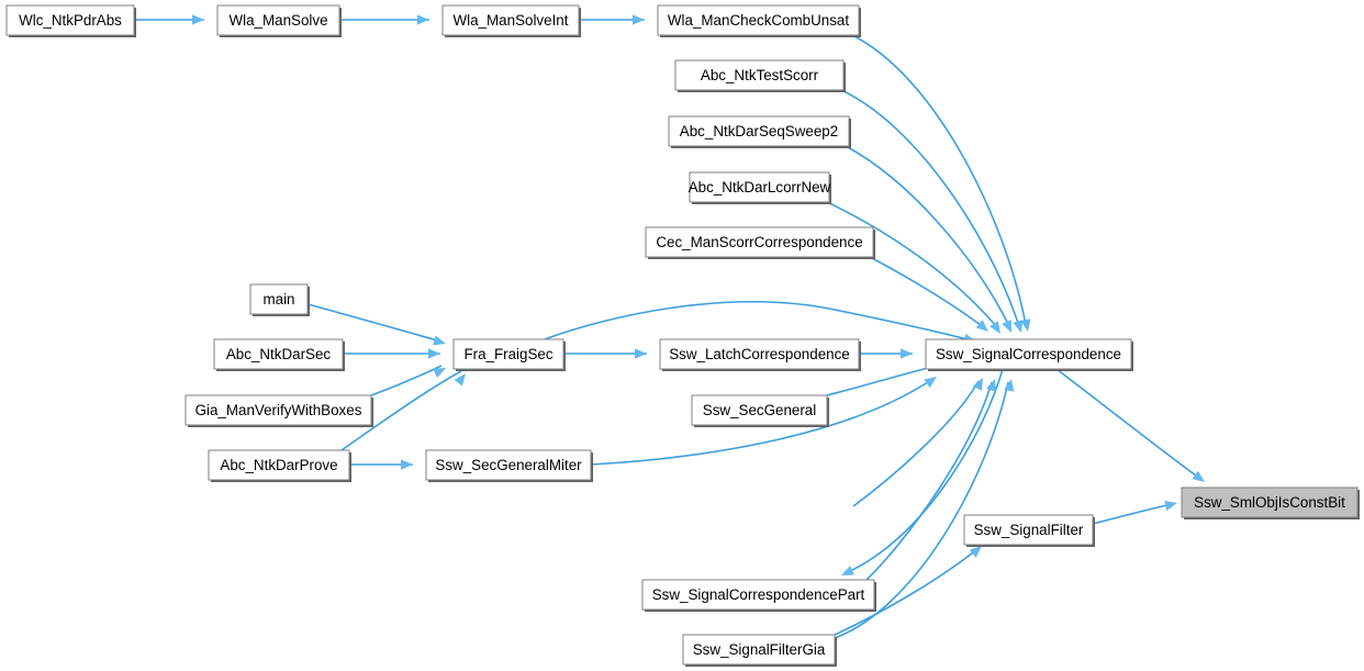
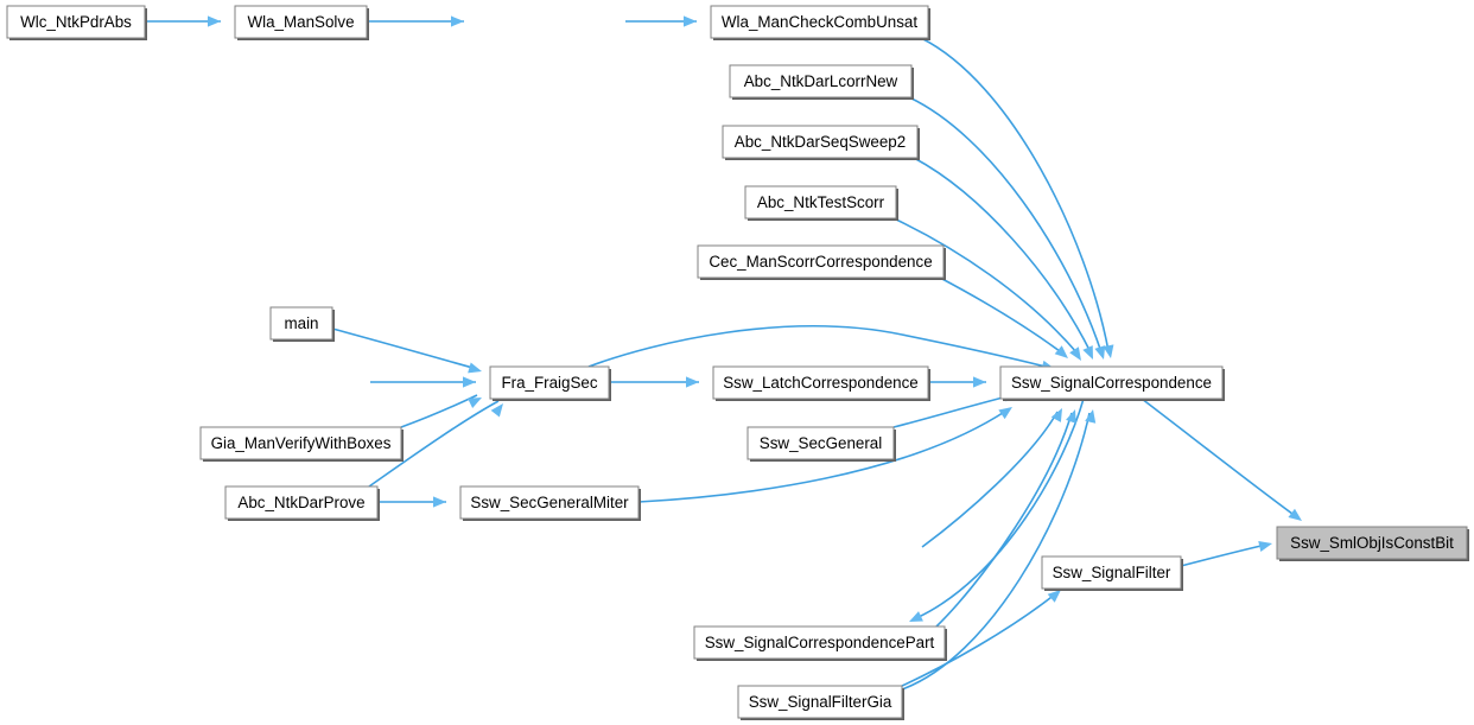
  Wlc_NtkPdrAbs
  Wla_ManSolve
- Wla_ManSolveInt
  Wla_ManCheckCombUnsat
- Abc_NtkTestScorr
+ Abc_NtkDarLcorrNew
  Abc_NtkDarSeqSweep2
- Abc_NtkDarLcorrNew
+ Abc_NtkTestScorr
  Cec_ManScorrCorrespondence
  main
- Abc_NtkDarSec
  Fra_FraigSec
  Ssw_LatchCorrespondence
  Ssw_SignalCorrespondence
  Gia_ManVerifyWithBoxes
  Ssw_SecGeneral
  Abc_NtkDarProve
  Ssw_SecGeneralMiter
  Ssw_SmlObjIsConstBit
  Ssw_SignalFilter
  Ssw_SignalCorrespondencePart
  Ssw_SignalFilterGia
